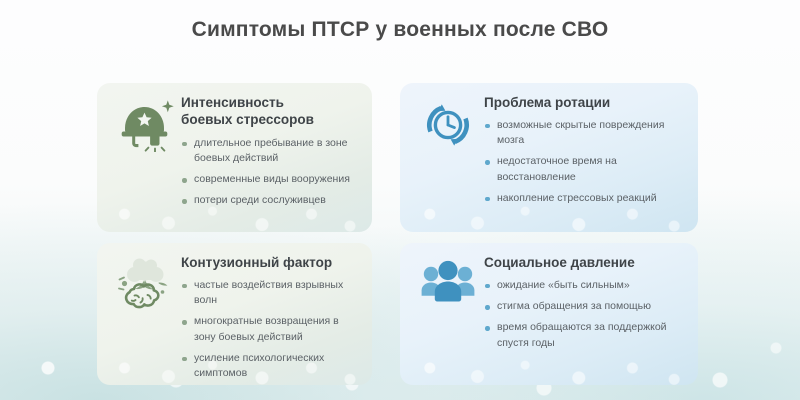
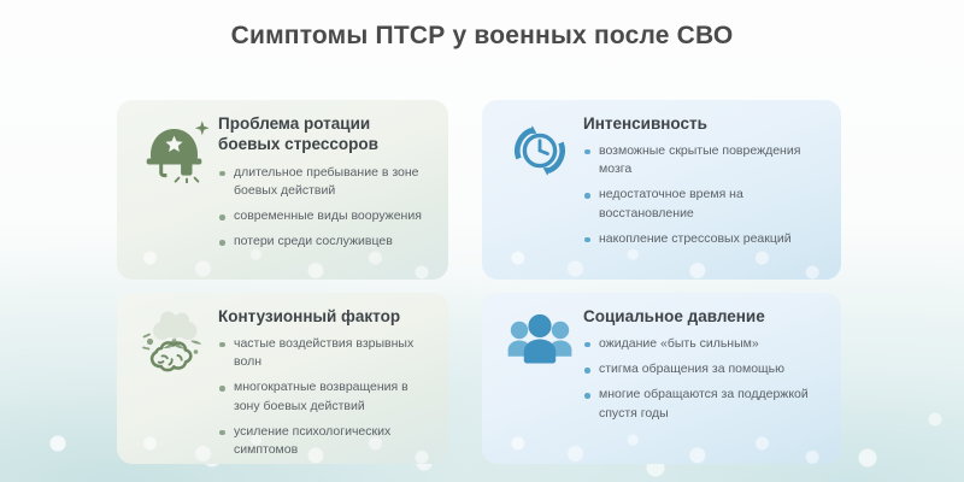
  Симптомы ПТСР у военных после СВО
- Интенсивность
+ Проблема ротации
  боевых стрессоров
  длительное пребывание в зоне боевых действий
  современные виды вооружения
  потери среди сослуживцев
- Проблема ротации
+ Интенсивность
  возможные скрытые повреждения мозга
  недостаточное время на восстановление
  накопление стрессовых реакций
  Контузионный фактор
  частые воздействия взрывных волн
  многократные возвращения в зону боевых действий
  усиление психологических симптомов
  Социальное давление
  ожидание «быть сильным»
  стигма обращения за помощью
- время обращаются за поддержкой спустя годы
+ многие обращаются за поддержкой спустя годы
